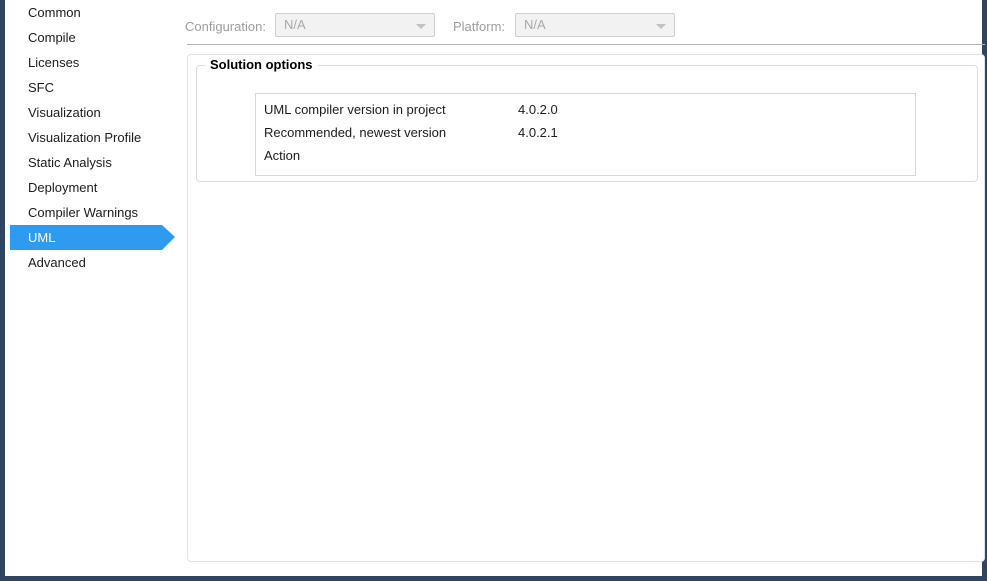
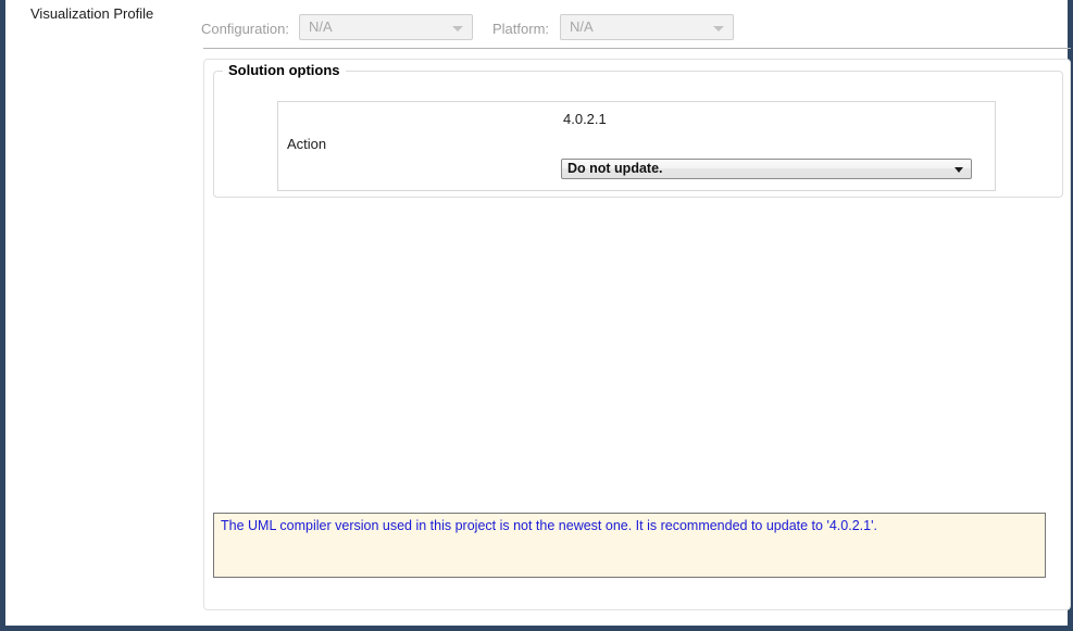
- Common
- Compile
- Licenses
- SFC
- Visualization
  Visualization Profile
- Static Analysis
- Deployment
- Compiler Warnings
- UML
- Advanced
  Configuration:
  N/A
  Platform:
  N/A
  Solution options
- UML compiler version in project
- 4.0.2.0
- Recommended, newest version
  4.0.2.1
  Action
+ Do not update.
+ The UML compiler version used in this project is not the newest one. It is recommended to update to '4.0.2.1'.
